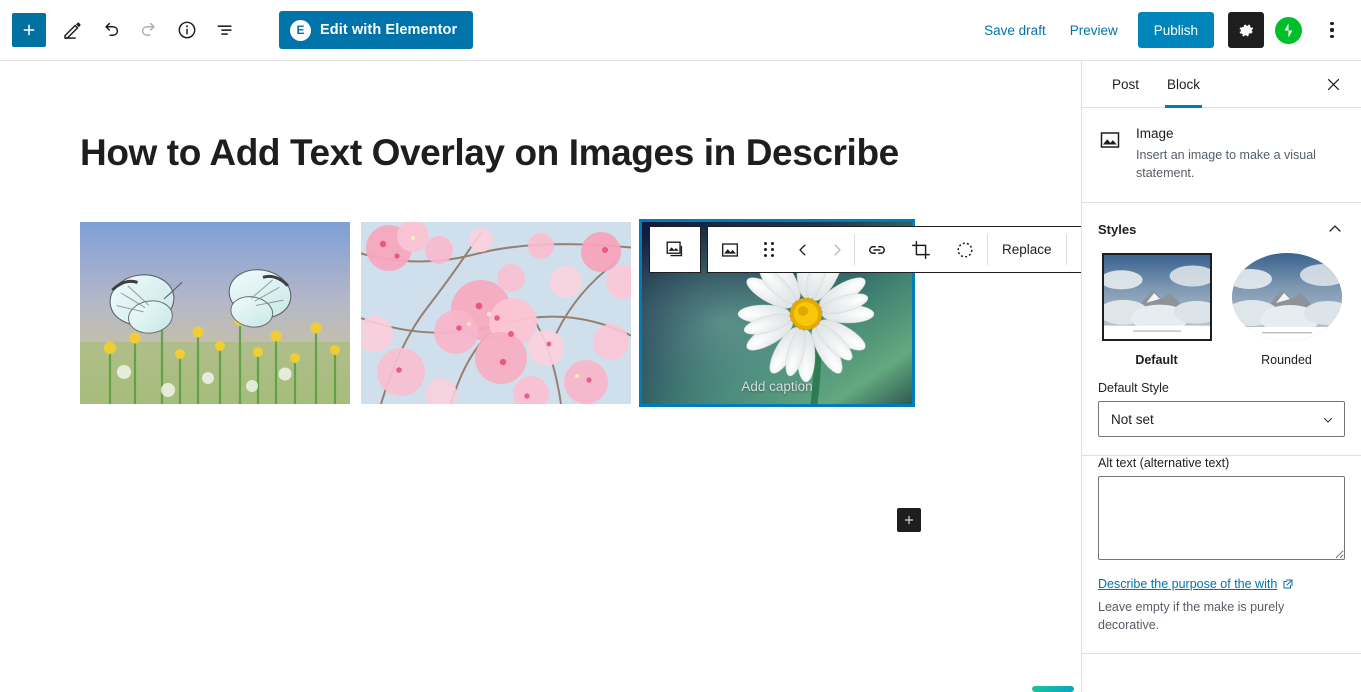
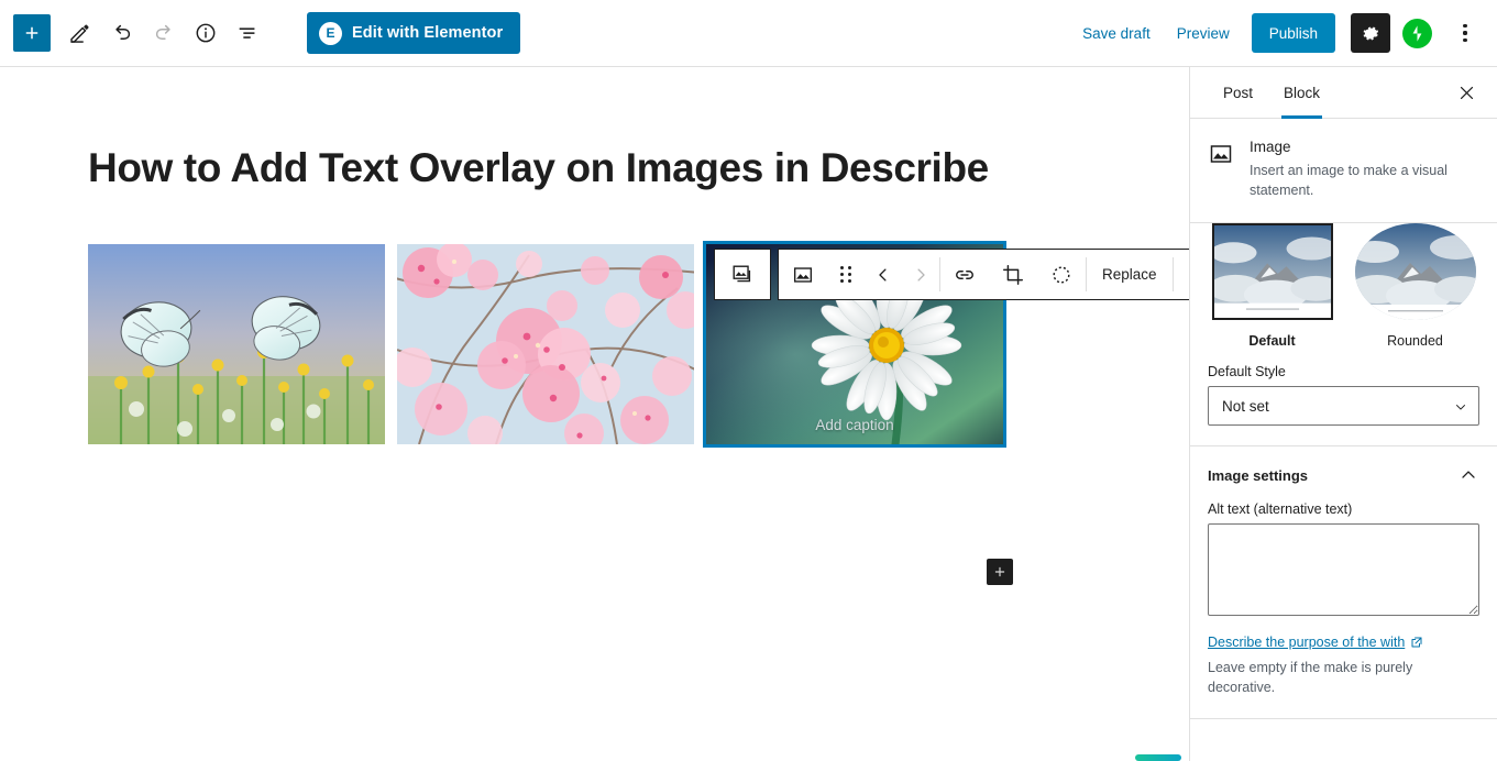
  E
  Edit with Elementor
  Save draft
  Preview
  Publish
  How to Add Text Overlay on Images in Describe
  Add caption
  Replace
  Post
  Block
  Image
  Insert an image to make a visual statement.
- Styles
  Default
  Rounded
  Default Style
  Not set
+ Image settings
  Alt text (alternative text)
  Describe the purpose of the with
  Leave empty if the make is purely decorative.
